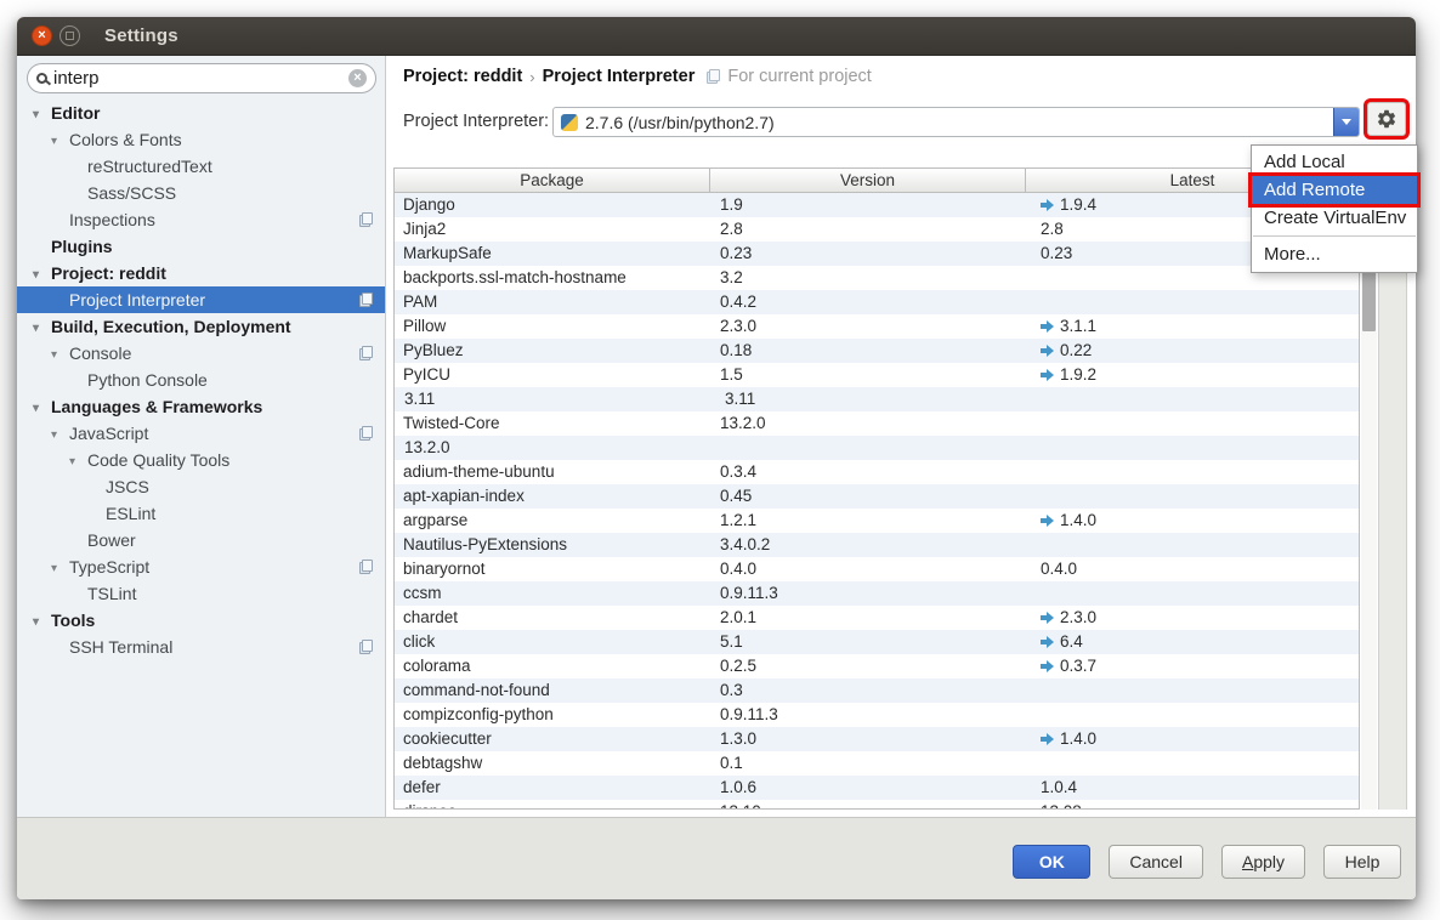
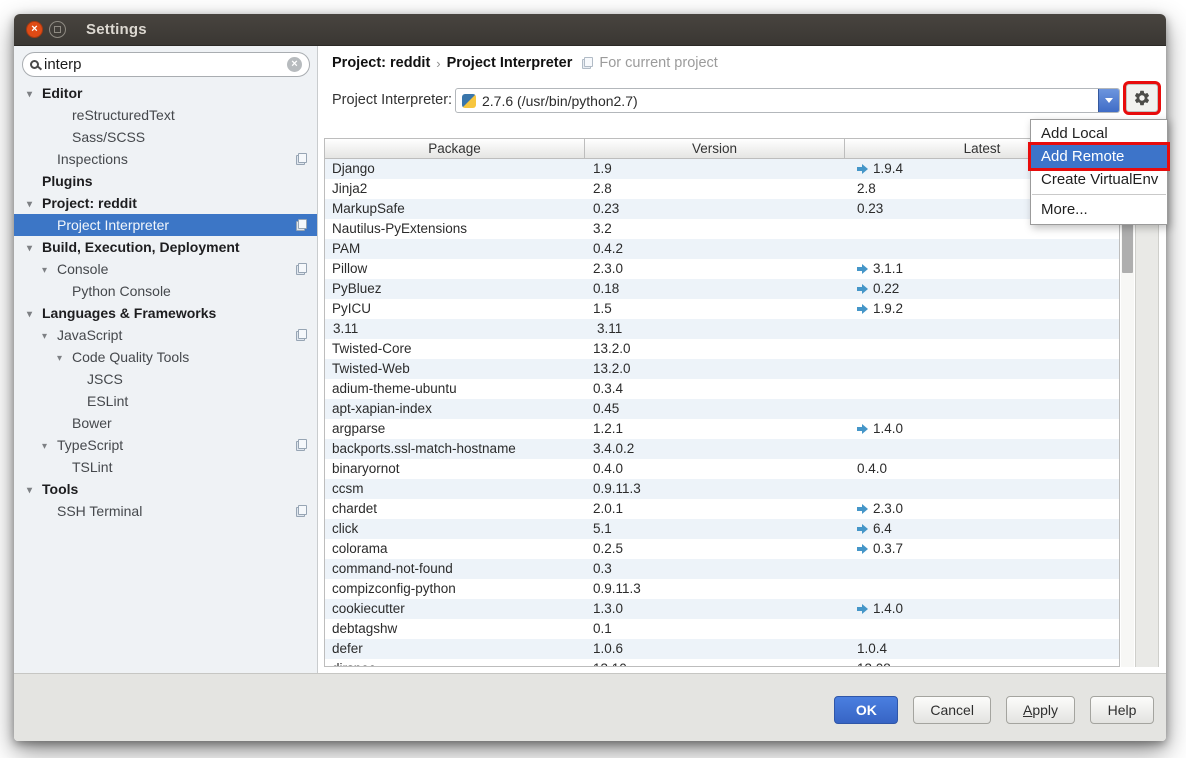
  ×
  Settings
  interp
  ×
  ▾ Editor
- ▾ Colors & Fonts
  reStructuredText
  Sass/SCSS
  Inspections
  Plugins
  ▾ Project: reddit
  Project Interpreter
  ▾ Build, Execution, Deployment
  ▾ Console
  Python Console
  ▾ Languages & Frameworks
  ▾ JavaScript
  ▾ Code Quality Tools
  JSCS
  ESLint
  Bower
  ▾ TypeScript
  TSLint
  ▾ Tools
  SSH Terminal
  Project: reddit
  ›
  Project Interpreter
  For current project
  Project Interpreter:
  2.7.6 (/usr/bin/python2.7)
  Package
  Version
  Latest
  Django
  1.9
  1.9.4
  Jinja2
  2.8
  2.8
  MarkupSafe
  0.23
  0.23
- backports.ssl-match-hostname
+ Nautilus-PyExtensions
  3.2
  PAM
  0.4.2
  Pillow
  2.3.0
  3.1.1
  PyBluez
  0.18
  0.22
  PyICU
  1.5
  1.9.2
  3.11
  3.11
  Twisted-Core
  13.2.0
+ Twisted-Web
  13.2.0
  adium-theme-ubuntu
  0.3.4
  apt-xapian-index
  0.45
  argparse
  1.2.1
  1.4.0
- Nautilus-PyExtensions
+ backports.ssl-match-hostname
  3.4.0.2
  binaryornot
  0.4.0
  0.4.0
  ccsm
  0.9.11.3
  chardet
  2.0.1
  2.3.0
  click
  5.1
  6.4
  colorama
  0.2.5
  0.3.7
  command-not-found
  0.3
  compizconfig-python
  0.9.11.3
  cookiecutter
  1.3.0
  1.4.0
  debtagshw
  0.1
  defer
  1.0.6
  1.0.4
  Add Local
  Add Remote
  Create VirtualEnv
  More...
  OK
  Cancel
  Apply
  Help
